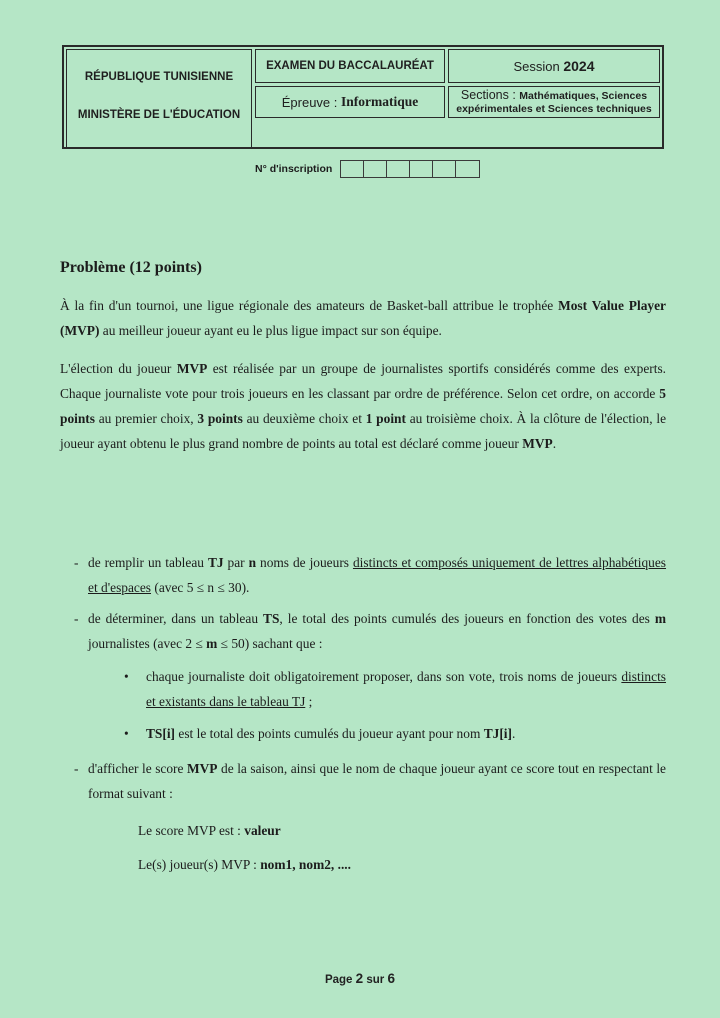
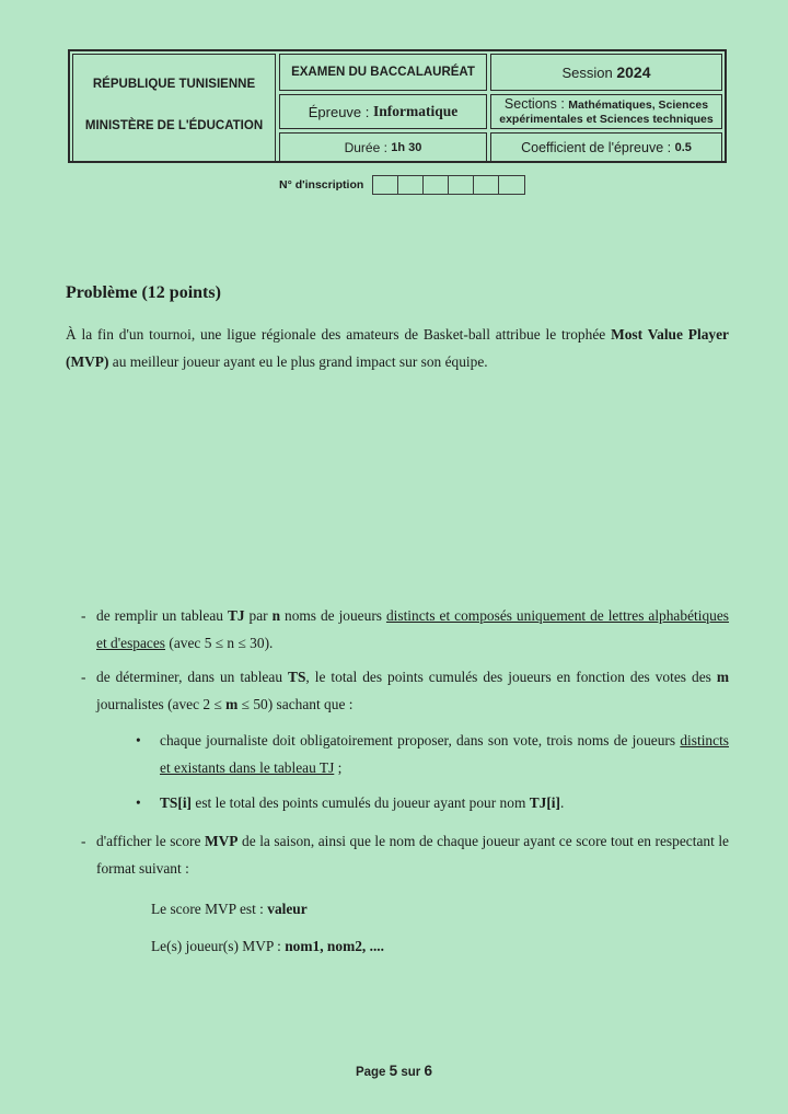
  RÉPUBLIQUE TUNISIENNE
  MINISTÈRE DE L'ÉDUCATION
  EXAMEN DU BACCALAURÉAT
  Session
  2024
  Épreuve :
  Informatique
  Sections : Mathématiques, Sciences
  expérimentales et Sciences techniques
+ Durée :
+ 1h 30
+ Coefficient de l'épreuve :
+ 0.5
  N° d'inscription
  Problème (12 points)
- À la fin d'un tournoi, une ligue régionale des amateurs de Basket-ball attribue le trophée Most Value Player (MVP) au meilleur joueur ayant eu le plus ligue impact sur son équipe.
+ À la fin d'un tournoi, une ligue régionale des amateurs de Basket-ball attribue le trophée Most Value Player (MVP) au meilleur joueur ayant eu le plus grand impact sur son équipe.
- L'élection du joueur MVP est réalisée par un groupe de journalistes sportifs considérés comme des experts. Chaque journaliste vote pour trois joueurs en les classant par ordre de préférence. Selon cet ordre, on accorde 5 points au premier choix, 3 points au deuxième choix et 1 point au troisième choix. À la clôture de l'élection, le joueur ayant obtenu le plus grand nombre de points au total est déclaré comme joueur MVP.
  -
  de remplir un tableau TJ par n noms de joueurs distincts et composés uniquement de lettres alphabétiques et d'espaces (avec 5 ≤ n ≤ 30).
  -
  de déterminer, dans un tableau TS, le total des points cumulés des joueurs en fonction des votes des m journalistes (avec 2 ≤ m ≤ 50) sachant que :
  •
  chaque journaliste doit obligatoirement proposer, dans son vote, trois noms de joueurs distincts et existants dans le tableau TJ ;
  •
  TS[i] est le total des points cumulés du joueur ayant pour nom TJ[i].
  -
  d'afficher le score MVP de la saison, ainsi que le nom de chaque joueur ayant ce score tout en respectant le format suivant :
  Le score MVP est : valeur
  Le(s) joueur(s) MVP : nom1, nom2, ....
- Page 2 sur 6
+ Page 5 sur 6
